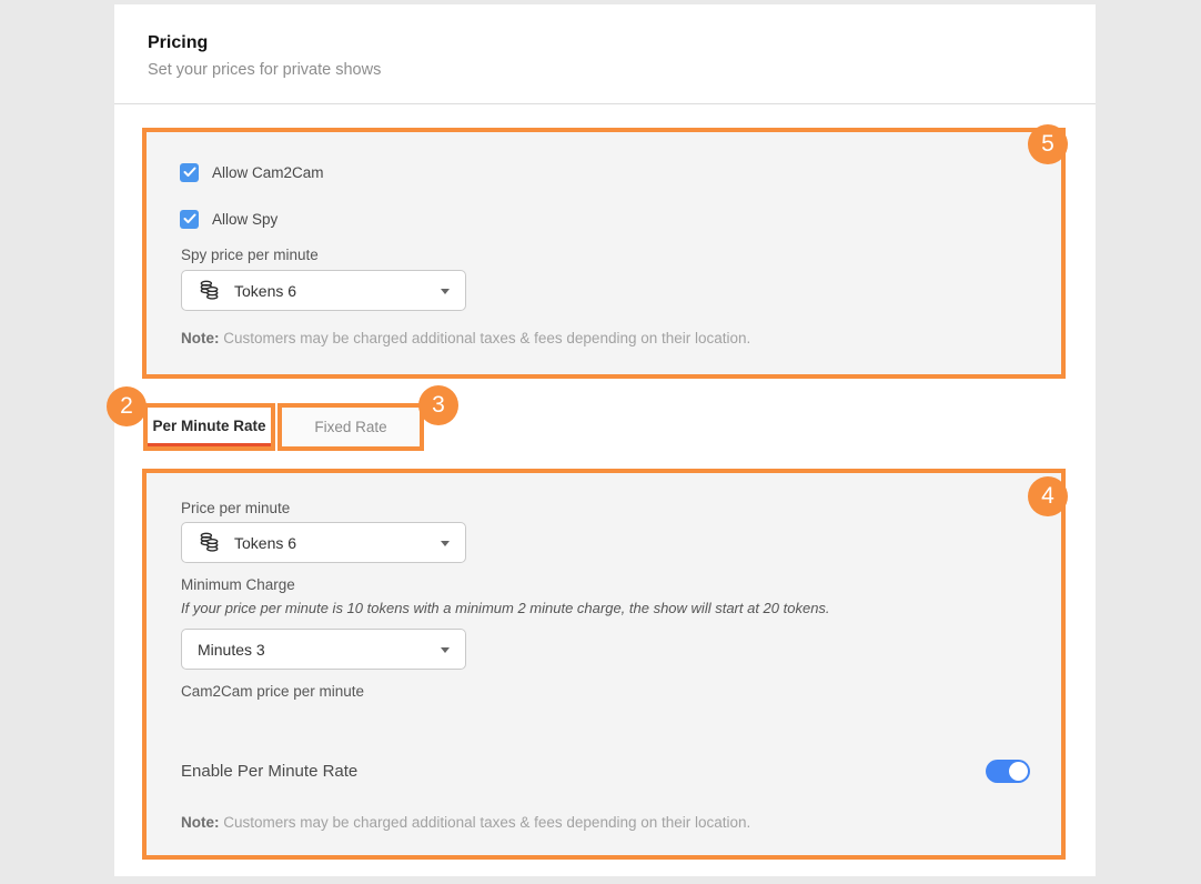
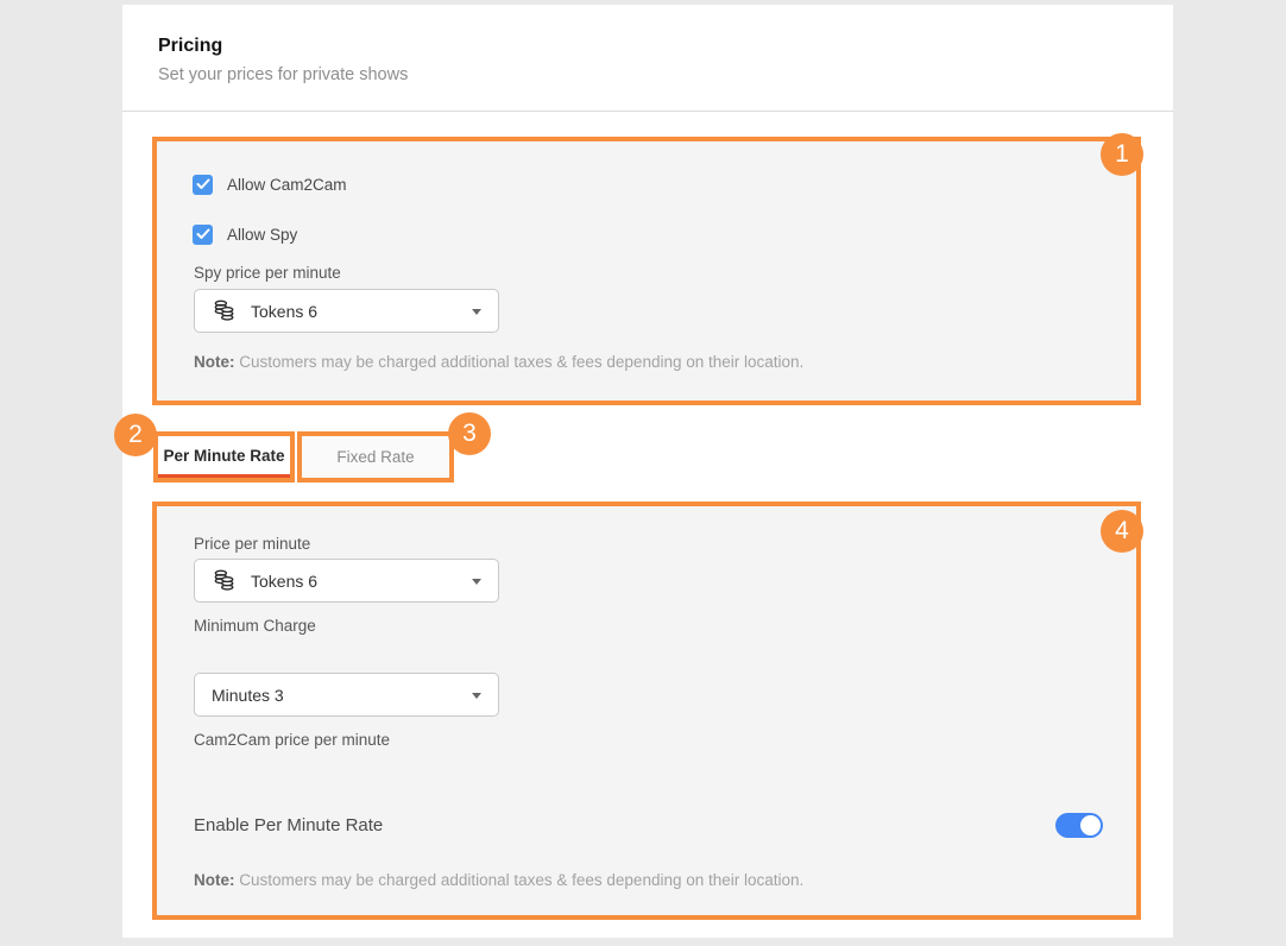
  Pricing
  Set your prices for private shows
- 5
+ 1
  Allow Cam2Cam
  Allow Spy
  Spy price per minute
  Tokens 6
  Note: Customers may be charged additional taxes & fees depending on their location.
  2
  3
  Per Minute Rate
  Fixed Rate
  4
  Price per minute
  Tokens 6
  Minimum Charge
- If your price per minute is 10 tokens with a minimum 2 minute charge, the show will start at 20 tokens.
  Minutes 3
  Cam2Cam price per minute
  Enable Per Minute Rate
  Note: Customers may be charged additional taxes & fees depending on their location.
